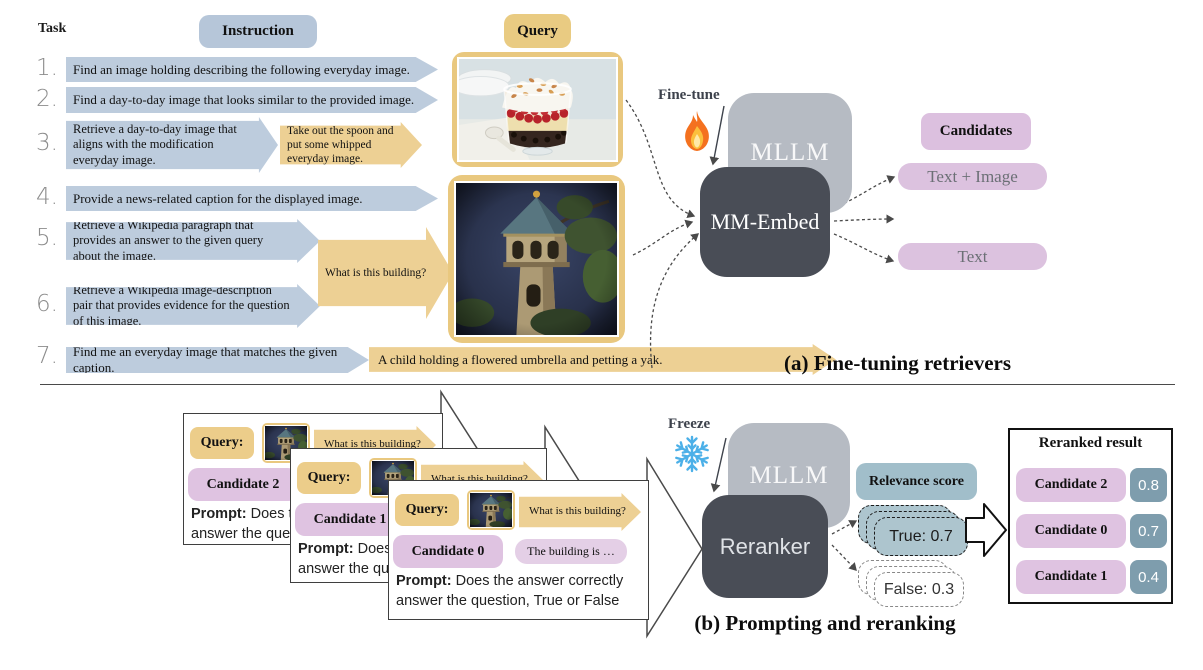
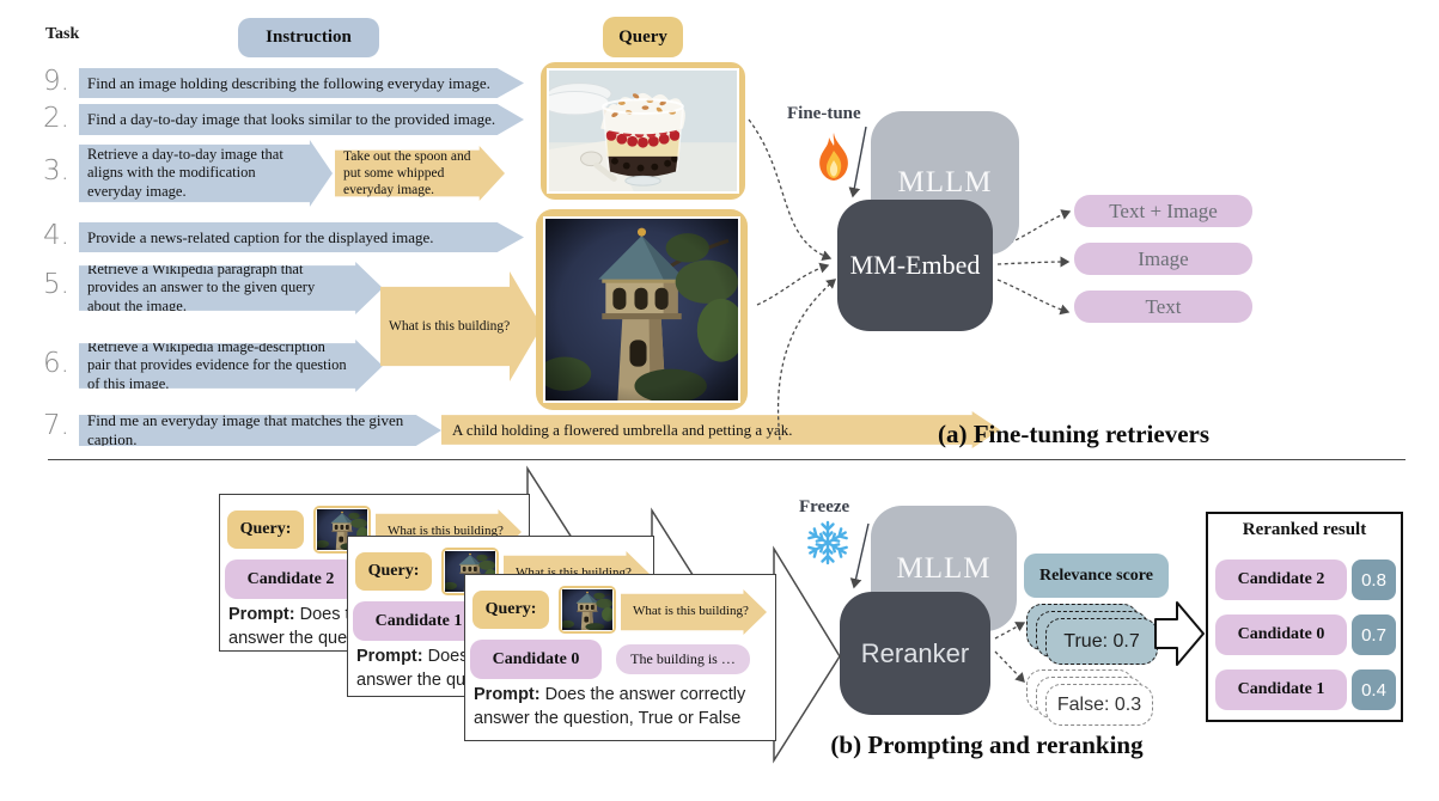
  Task
  Instruction
  Query
- 1.
+ 9.
  Find an image holding describing the following everyday image.
  2.
  Find a day-to-day image that looks similar to the provided image.
  3.
  Retrieve a day-to-day image that aligns with the modification everyday image.
  Take out the spoon and put some whipped everyday image.
  4.
  Provide a news-related caption for the displayed image.
  5.
  Retrieve a Wikipedia paragraph that provides an answer to the given query about the image.
  6.
  Retrieve a Wikipedia image-description pair that provides evidence for the question of this image.
  7.
  Find me an everyday image that matches the given caption.
  A child holding a flowered umbrella and petting a yak.
  What is this building?
  Fine-tune
  MLLM
  MM-Embed
- Candidates
  Text + Image
+ Image
  Text
  (a) Fine-tuning retrievers
  Query:
  What is this building?
  Candidate 2
  Query:
  Candidate 1
  Query:
  What is this building?
  Candidate 0
  The building is …
  Prompt: Does the answer correctly answer the question, True or False
  Freeze
  MLLM
  Reranker
  Relevance score
  True: 0.7
  False: 0.3
  Reranked result
  Candidate 2
  0.8
  Candidate 0
  0.7
  Candidate 1
  0.4
  (b) Prompting and reranking
